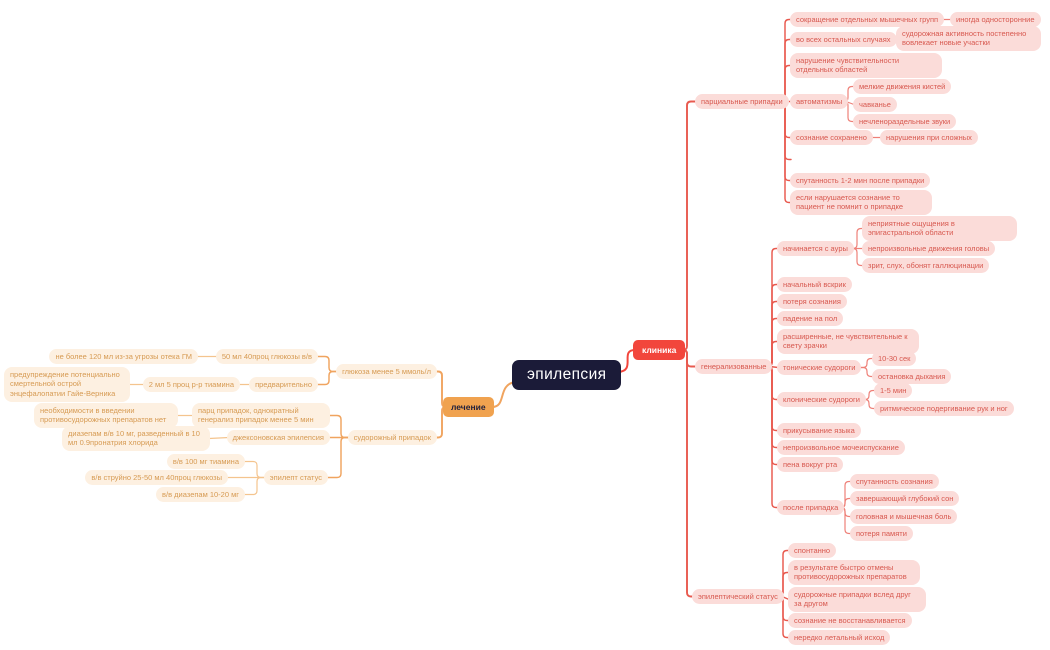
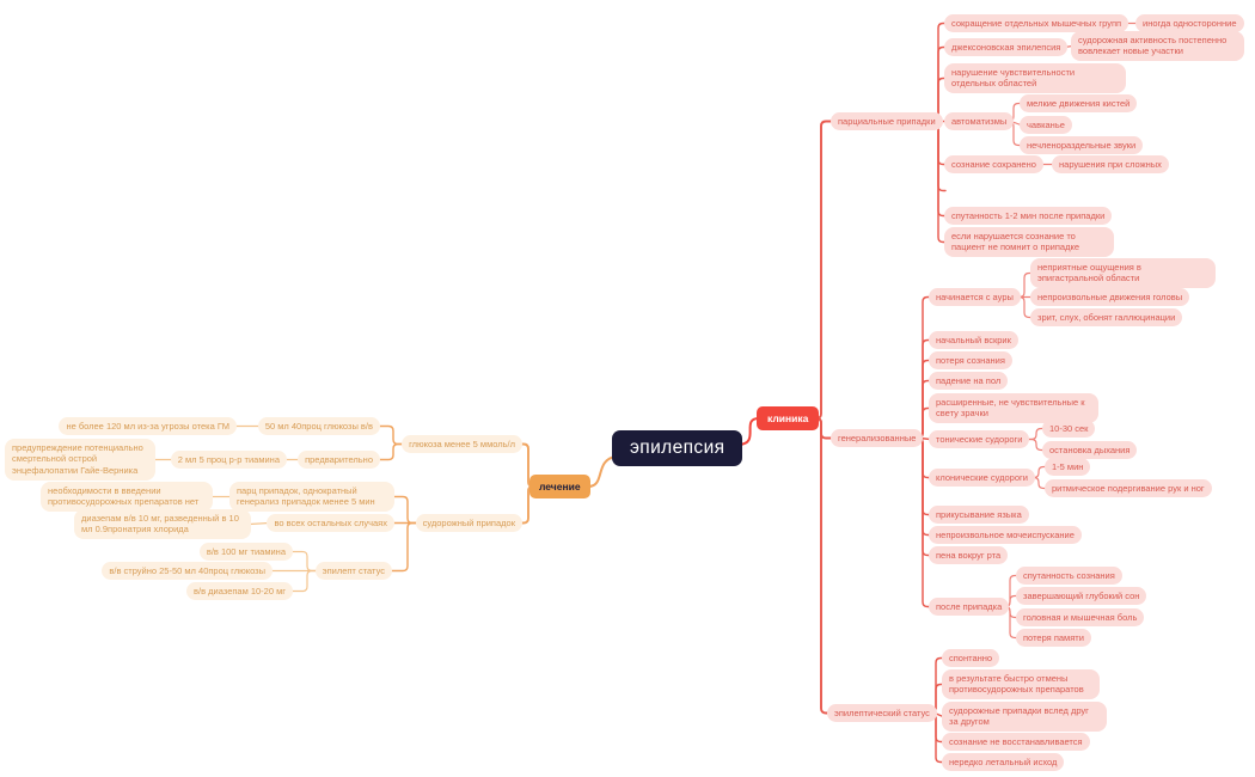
  эпилепсия
  клиника
  парциальные припадки
  сокращение отдельных мышечных групп
  иногда односторонние
- во всех остальных случаях
+ джексоновская эпилепсия
  судорожная активность постепенно вовлекает новые участки
  нарушение чувствительности отдельных областей
  автоматизмы
  мелкие движения кистей
  чавканье
  нечленораздельные звуки
  сознание сохранено
  нарушения при сложных
  спутанность 1-2 мин после припадки
  если нарушается сознание то пациент не помнит о припадке
  генерализованные
  начинается с ауры
  неприятные ощущения в эпигастральной области
  непроизвольные движения головы
  зрит, слух, обонят галлюцинации
  начальный вскрик
  потеря сознания
  падение на пол
  расширенные, не чувствительные к свету зрачки
  тонические судороги
  10-30 сек
  остановка дыхания
  клонические судороги
  1-5 мин
  ритмическое подергивание рук и ног
  прикусывание языка
  непроизвольное мочеиспускание
  пена вокруг рта
  после припадка
  спутанность сознания
  завершающий глубокий сон
  головная и мышечная боль
  потеря памяти
  эпилептический статус
  спонтанно
  в результате быстро отмены противосудорожных препаратов
  судорожные припадки вслед друг за другом
  сознание не восстанавливается
  нередко летальный исход
  лечение
  глюкоза менее 5 ммоль/л
  50 мл 40проц глюкозы в/в
  не более 120 мл из-за угрозы отека ГМ
  предварительно
  2 мл 5 проц р-р тиамина
  предупреждение потенциально смертельной острой энцефалопатии Гайе-Верника
  судорожный припадок
  парц припадок, однократный генерализ припадок менее 5 мин
  необходимости в введении противосудорожных препаратов нет
- джексоновская эпилепсия
+ во всех остальных случаях
  диазепам в/в 10 мг, разведенный в 10 мл 0.9пронатрия хлорида
  эпилепт статус
  в/в 100 мг тиамина
  в/в струйно 25-50 мл 40проц глюкозы
  в/в диазепам 10-20 мг
